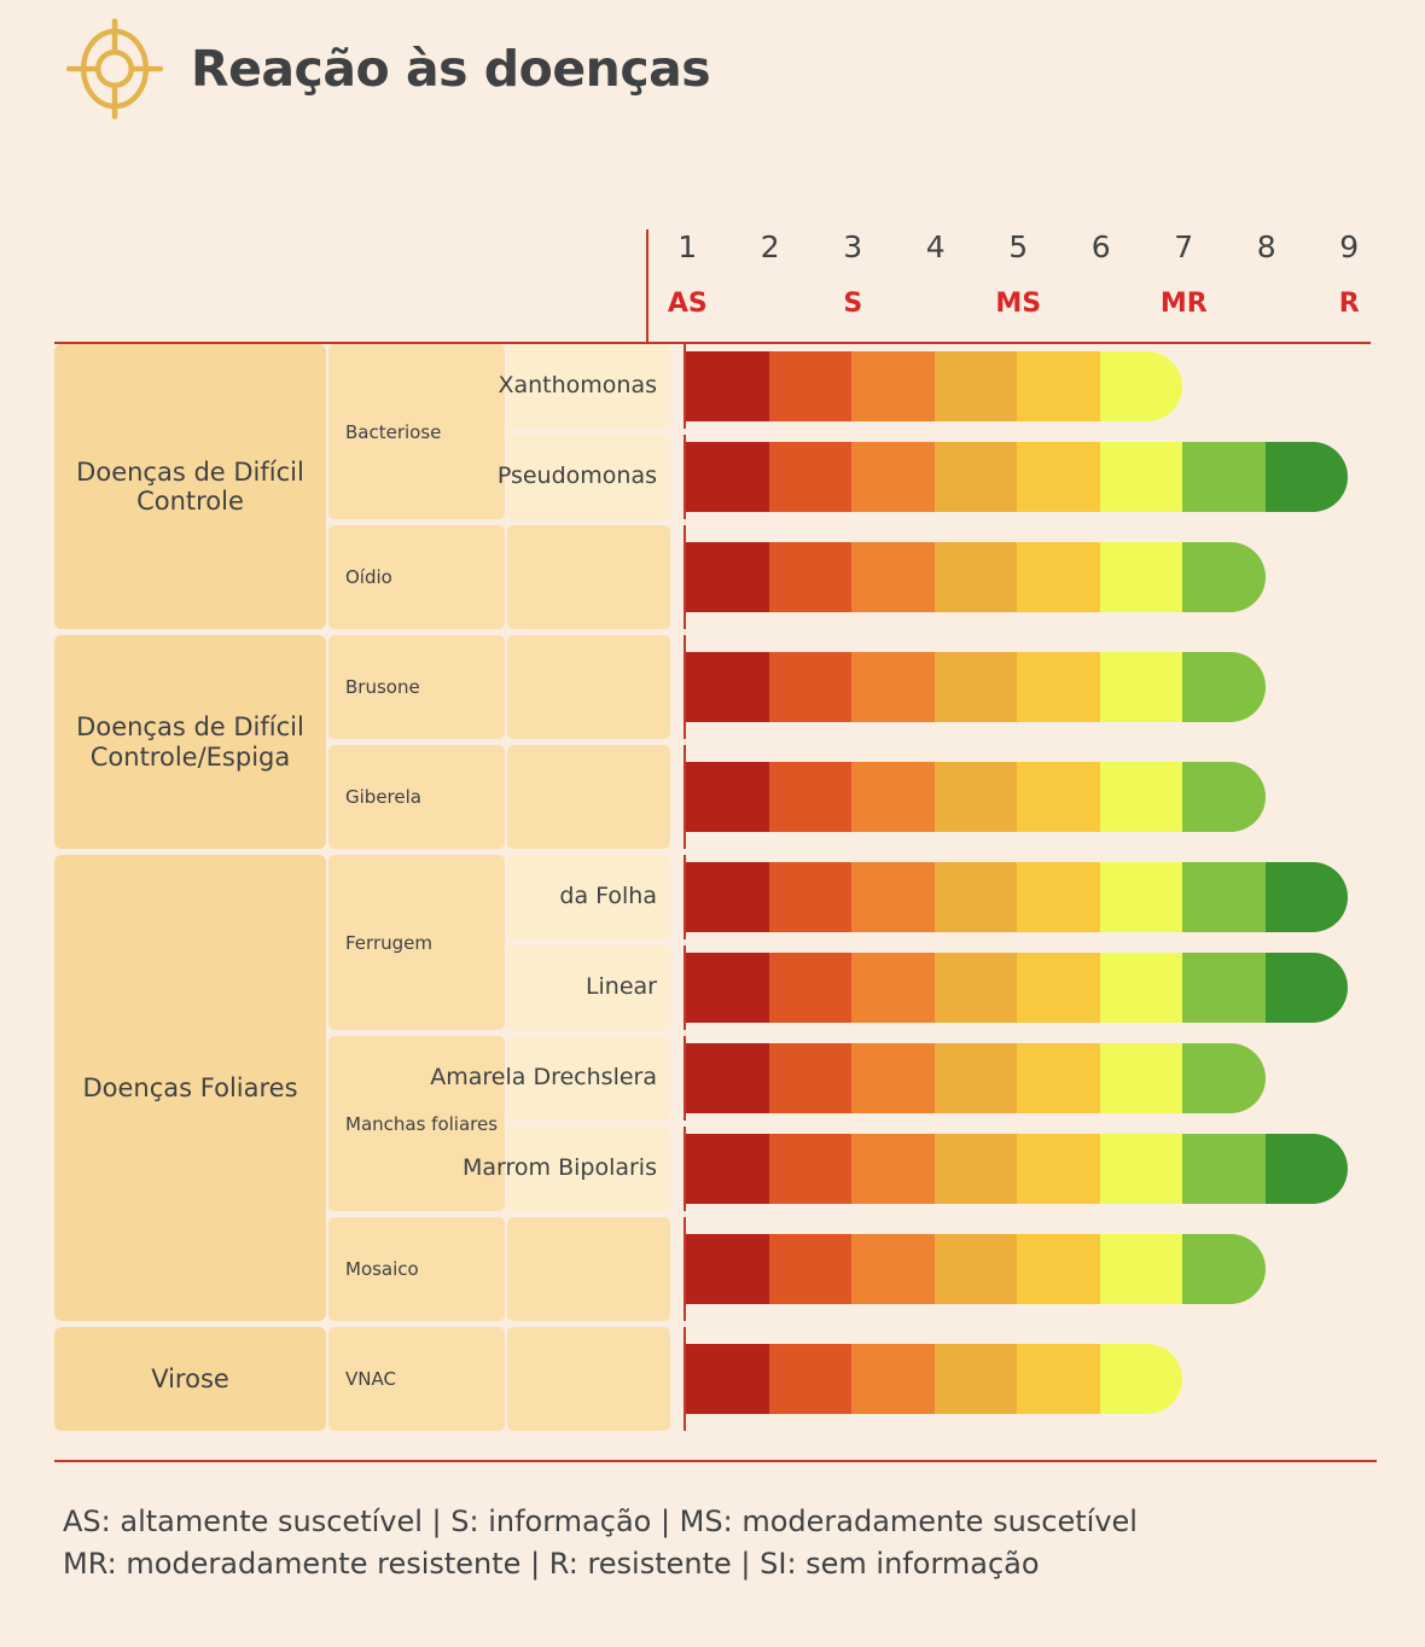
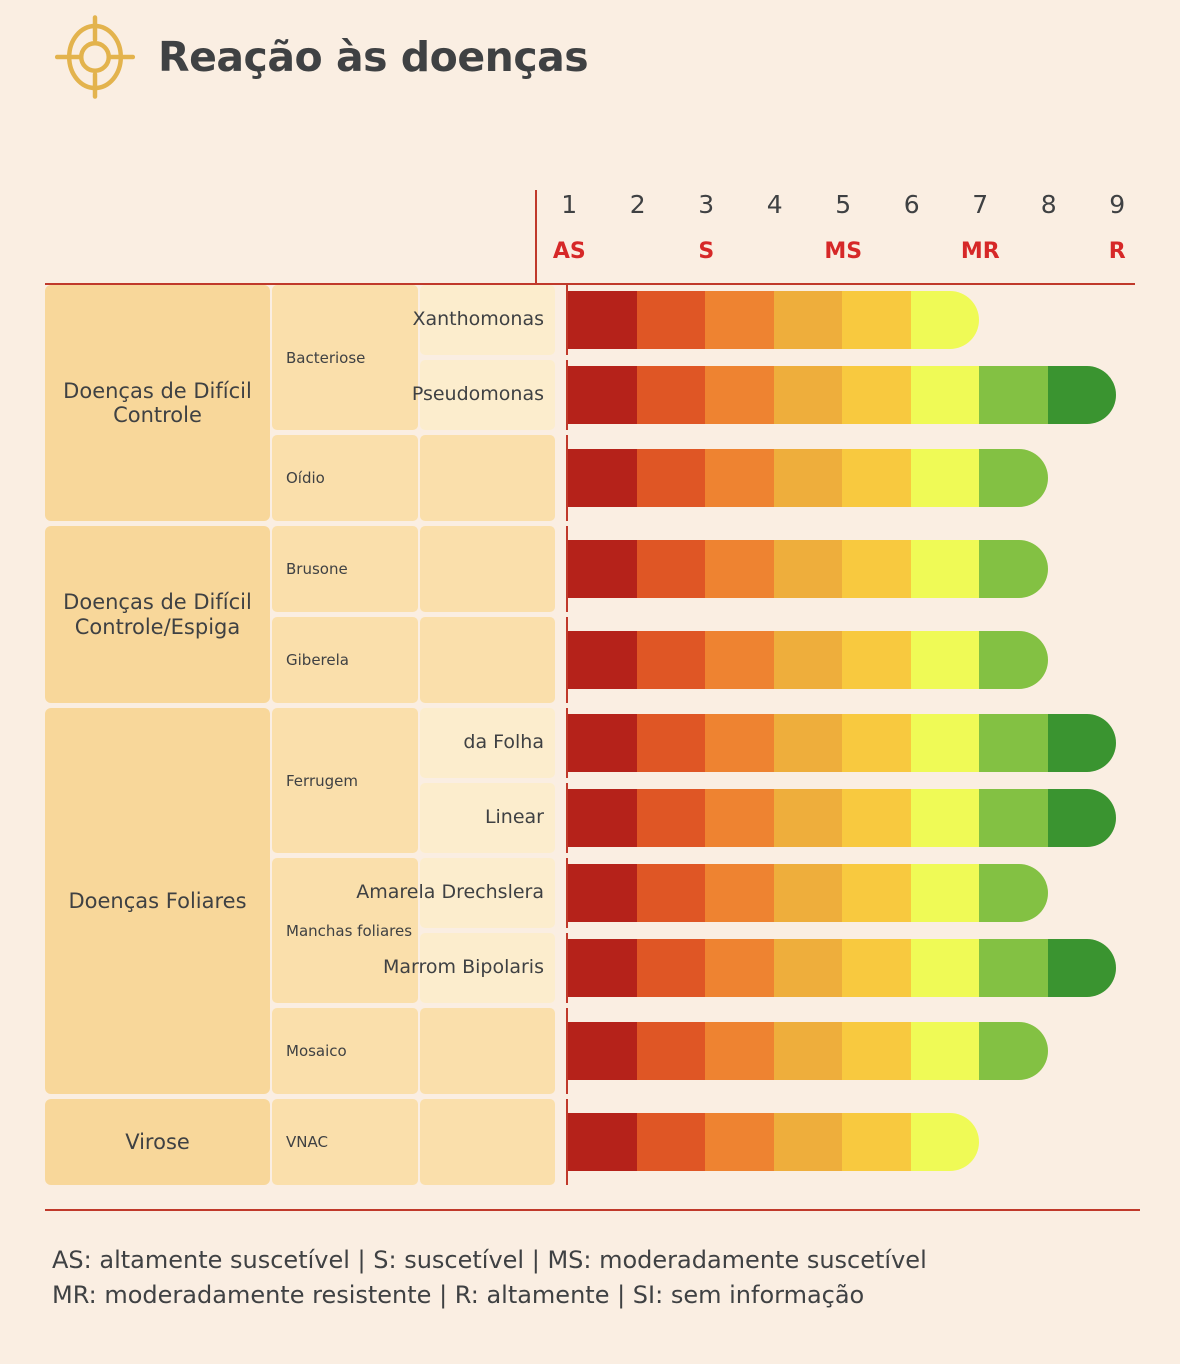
  Reação às doenças
  1
  2
  3
  4
  5
  6
  7
  8
  9
  AS
  S
  MS
  MR
  R
  Doenças de Difícil Controle
  Bacteriose
  Xanthomonas
  Pseudomonas
  Oídio
  Doenças de Difícil Controle/Espiga
  Brusone
  Giberela
  Doenças Foliares
  Ferrugem
  da Folha
  Linear
  Manchas foliares
  Amarela
  Drechslera
  Marrom
  Bipolaris
  Mosaico
  Virose
  VNAC
- AS: altamente suscetível | S: informação | MS: moderadamente suscetível
+ AS: altamente suscetível | S: suscetível | MS: moderadamente suscetível
- MR: moderadamente resistente | R: resistente | SI: sem informação
+ MR: moderadamente resistente | R: altamente | SI: sem informação
